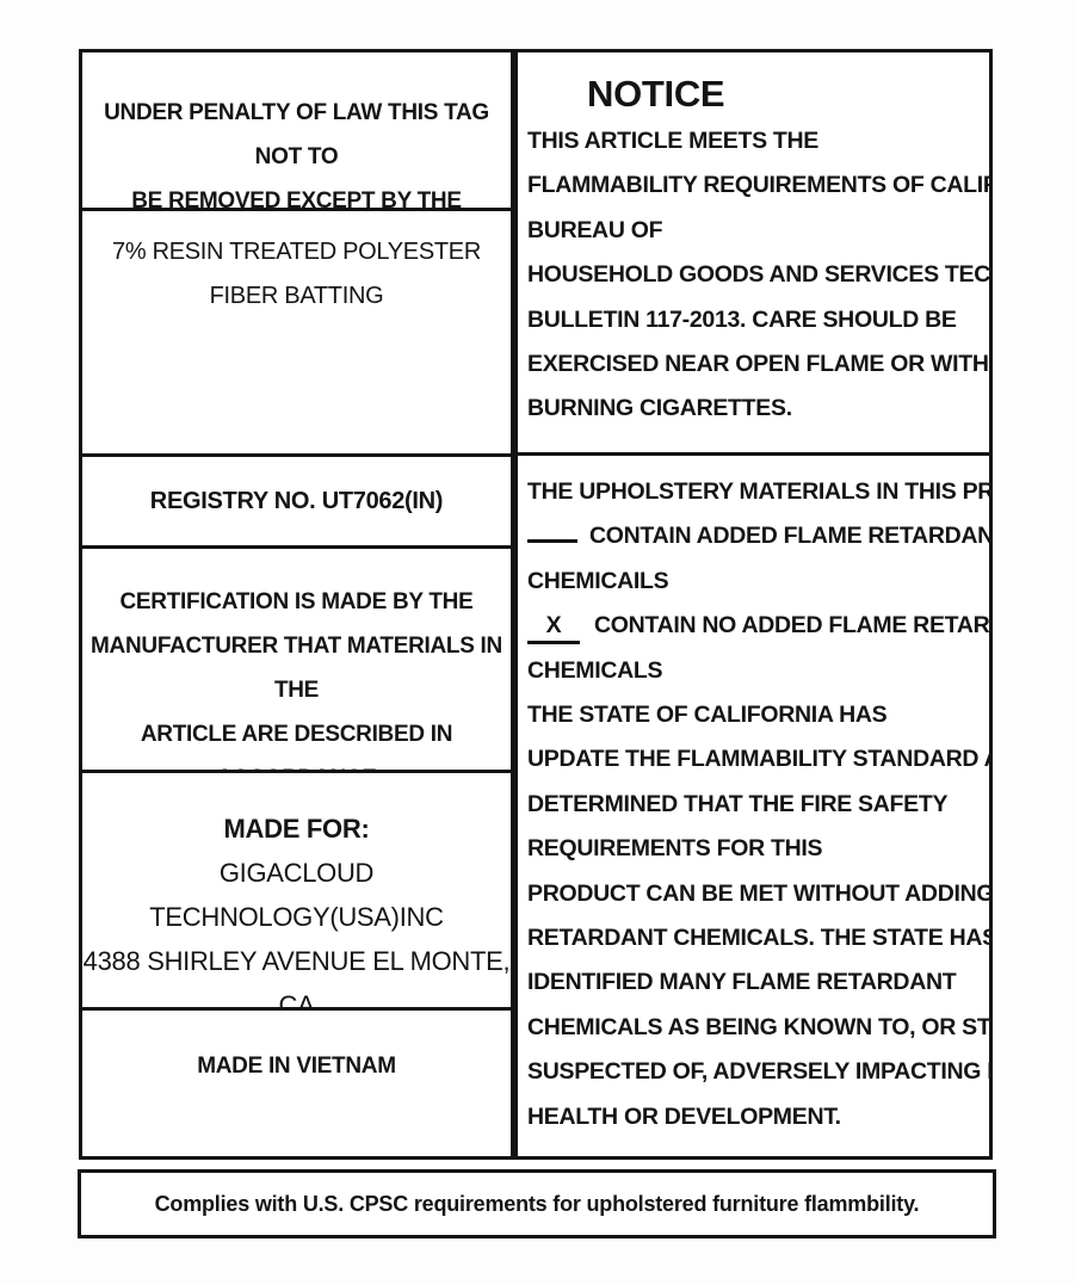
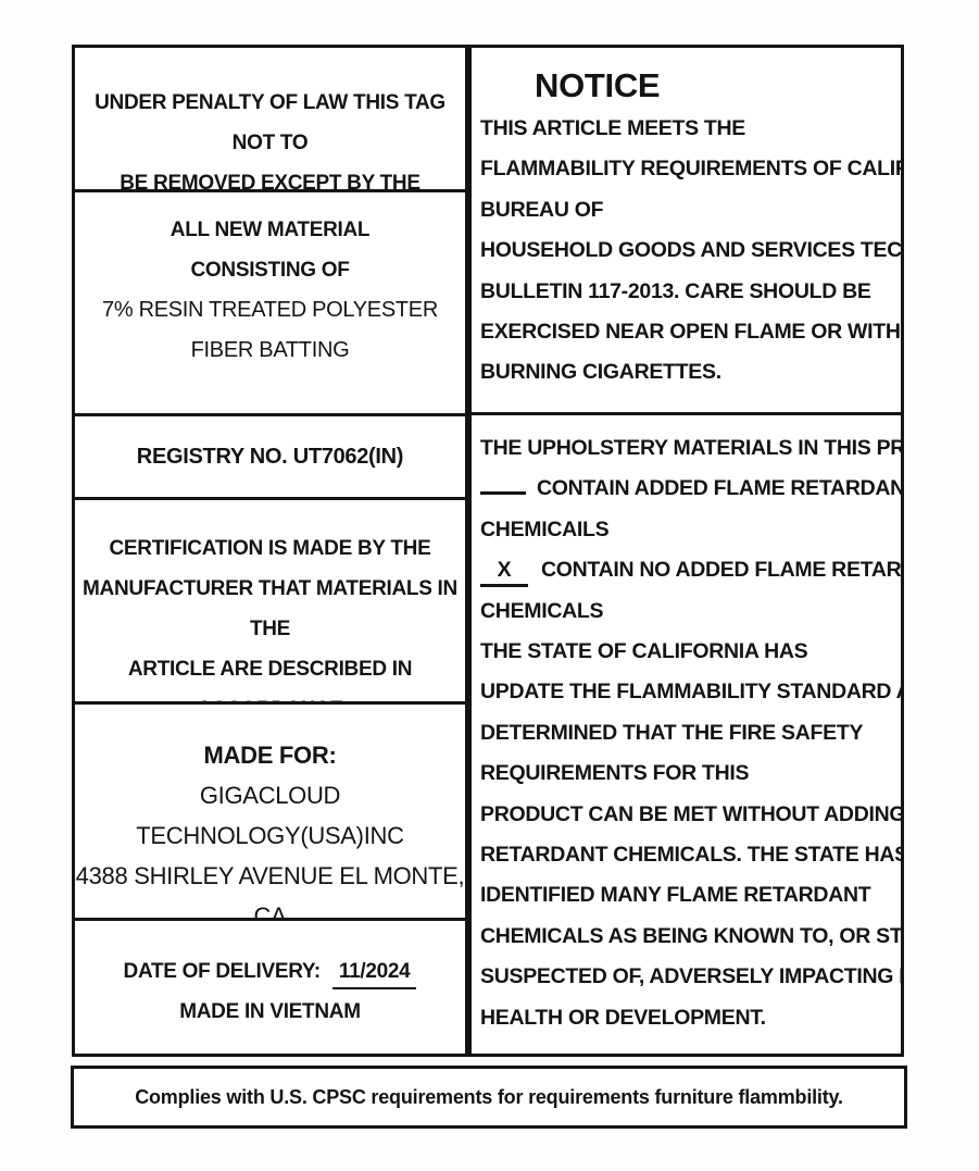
  UNDER PENALTY OF LAW THIS TAG NOT TO
  BE REMOVED EXCEPT BY THE
+ ALL NEW MATERIAL
+ CONSISTING OF
  7% RESIN TREATED POLYESTER
  FIBER BATTING
  REGISTRY NO. UT7062(IN)
  CERTIFICATION IS MADE BY THE
  MANUFACTURER THAT MATERIALS IN THE
  MADE FOR:
  GIGACLOUD TECHNOLOGY(USA)INC
  4388 SHIRLEY AVENUE EL MONTE, CA
+ DATE OF DELIVERY: 11/2024
  MADE IN VIETNAM
  NOTICE
  THIS ARTICLE MEETS THE
  FLAMMABILITY REQUIREMENTS OF CALI
  BUREAU OF
  HOUSEHOLD GOODS AND SERVICES TEC
  BULLETIN 117-2013. CARE SHOULD BE
  EXERCISED NEAR OPEN FLAME OR WITH
  BURNING CIGARETTES.
  THE UPHOLSTERY MATERIALS IN THIS PR
  CONTAIN ADDED FLAME RETARDAN
  CHEMICAILS
  X CONTAIN NO ADDED FLAME RETAR
  CHEMICALS
  THE STATE OF CALIFORNIA HAS
  UPDATE THE FLAMMABILITY STANDARD
  DETERMINED THAT THE FIRE SAFETY
  REQUIREMENTS FOR THIS
  PRODUCT CAN BE MET WITHOUT ADDING
  RETARDANT CHEMICALS. THE STATE HA
  IDENTIFIED MANY FLAME RETARDANT
  CHEMICALS AS BEING KNOWN TO, OR ST
  SUSPECTED OF, ADVERSELY IMPACTING
  HEALTH OR DEVELOPMENT.
- Complies with U.S. CPSC requirements for upholstered furniture flammbility.
+ Complies with U.S. CPSC requirements for requirements furniture flammbility.
